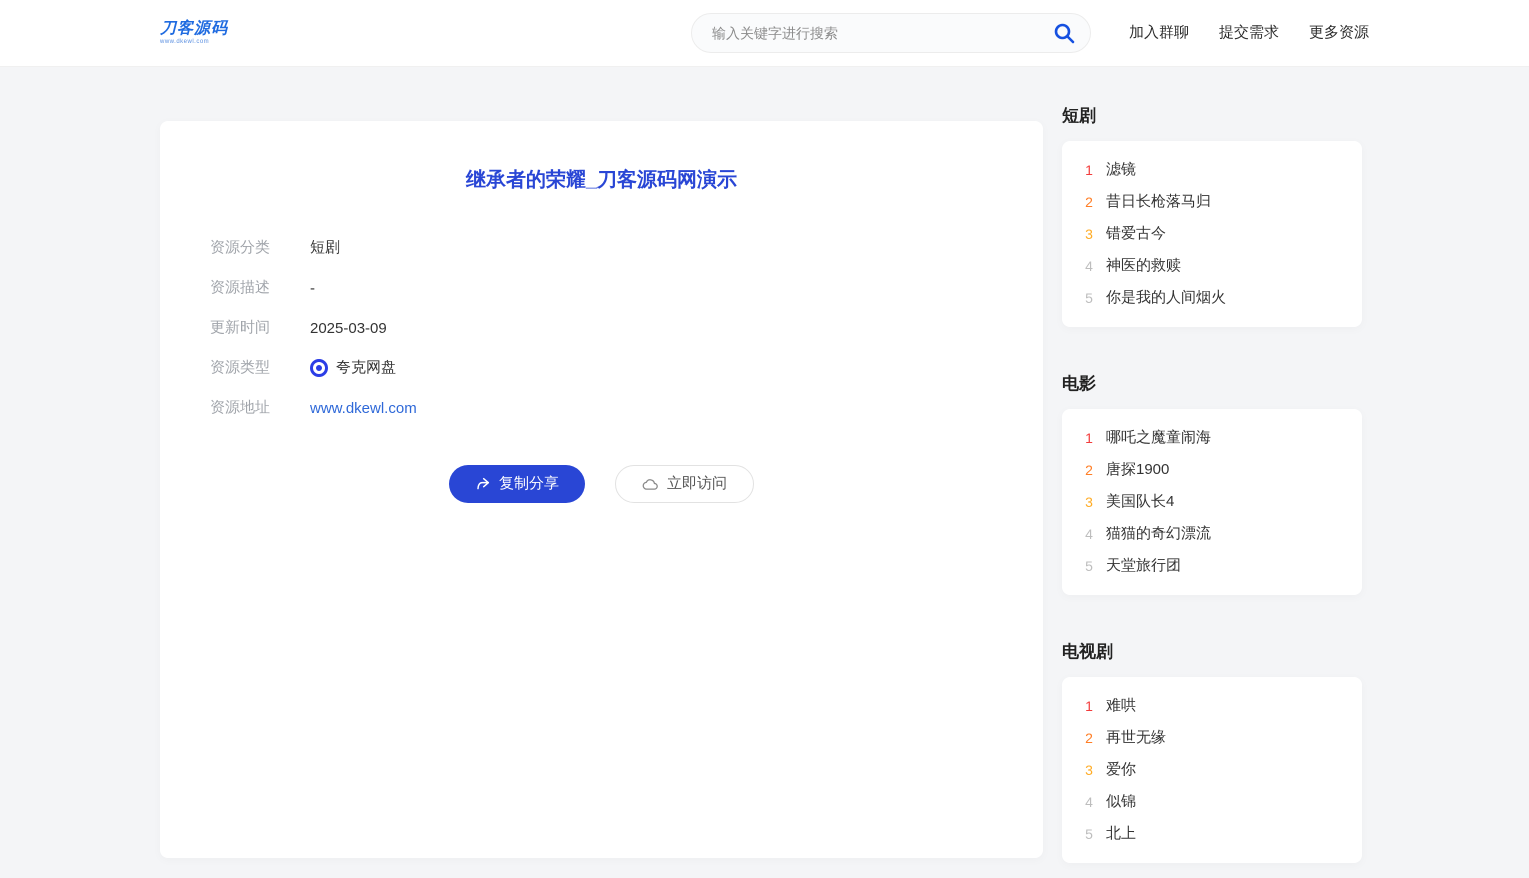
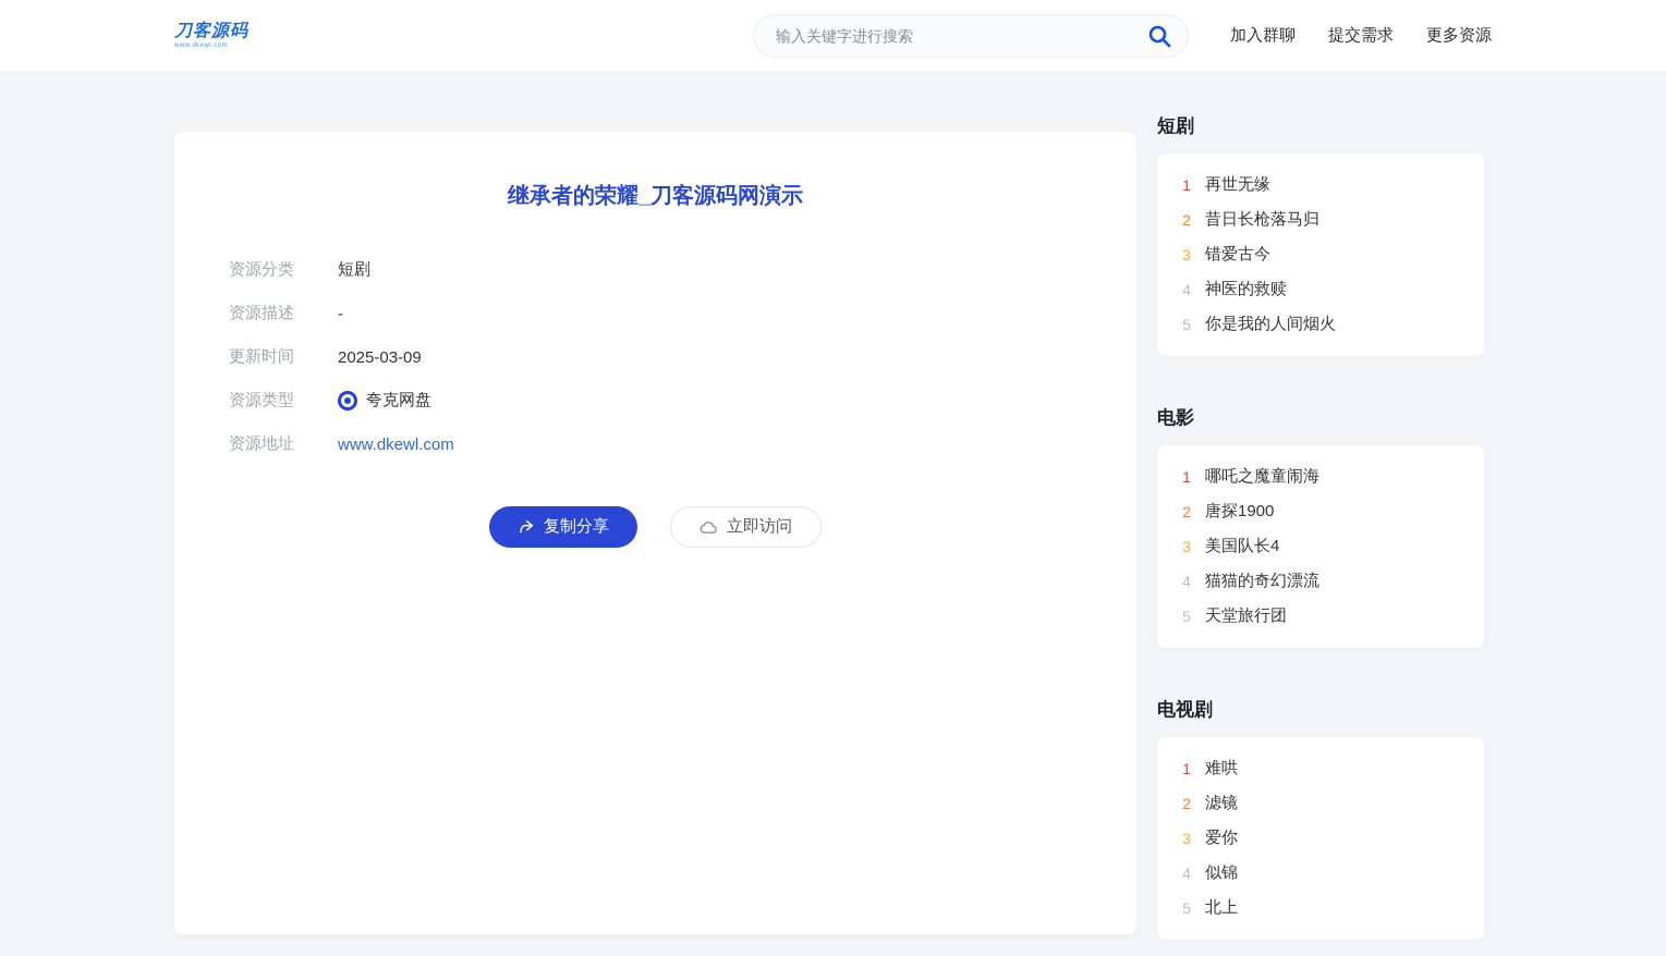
  刀客源码
  输入关键字进行搜索
  加入群聊
  提交需求
  更多资源
  继承者的荣耀_刀客源码网演示
  资源分类
  短剧
  资源描述
  -
  更新时间
  2025-03-09
  资源类型
  夸克网盘
  资源地址
  www.dkewl.com
  复制分享
  立即访问
  短剧
  1
- 滤镜
+ 再世无缘
  2
  昔日长枪落马归
  3
  错爱古今
  4
  神医的救赎
  5
  你是我的人间烟火
  电影
  1
  哪吒之魔童闹海
  2
  唐探1900
  3
  美国队长4
  4
  猫猫的奇幻漂流
  5
  天堂旅行团
  电视剧
  1
  难哄
  2
- 再世无缘
+ 滤镜
  3
  爱你
  4
  似锦
  5
  北上
